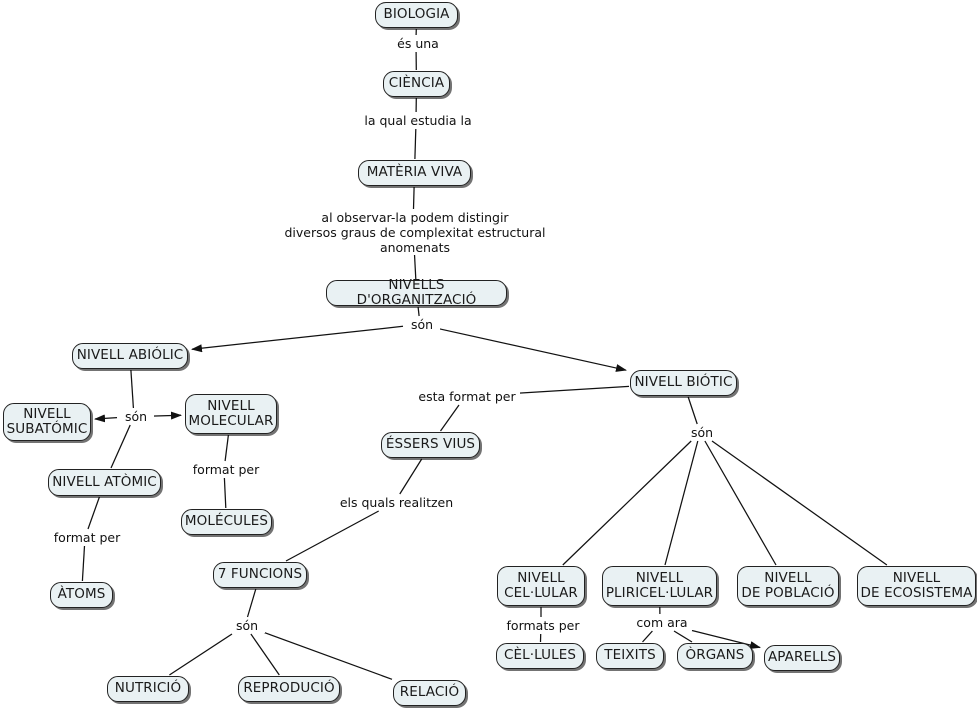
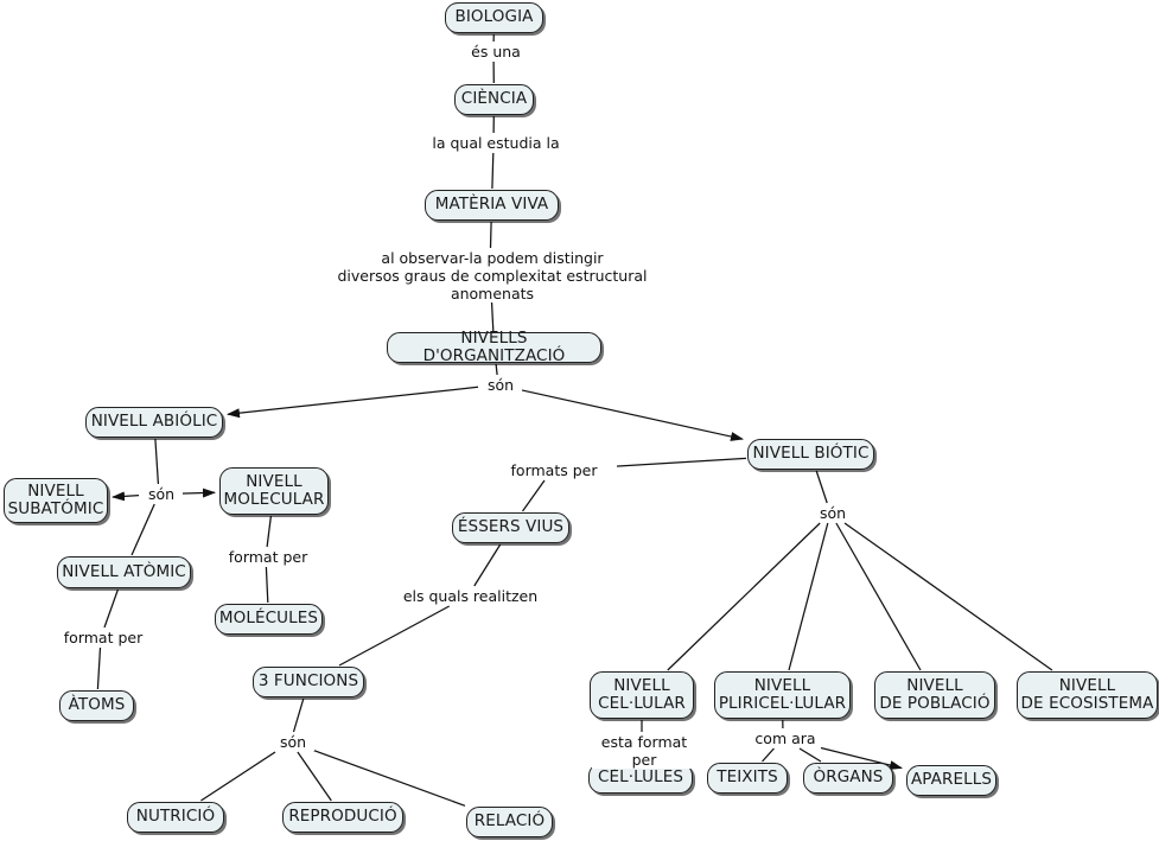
  BIOLOGIA
  CIÈNCIA
  MATÈRIA VIVA
  NIVELLS D'ORGANITZACIÓ
  NIVELL ABIÓLIC
  NIVELL BIÓTIC
  NIVELL
  SUBATÓMIC
  NIVELL
  MOLECULAR
  NIVELL ATÒMIC
  MOLÉCULES
  ÀTOMS
  ÉSSERS VIUS
- 7 FUNCIONS
+ 3 FUNCIONS
  NUTRICIÓ
  REPRODUCIÓ
  RELACIÓ
  NIVELL
  CEL·LULAR
  NIVELL
  PLIRICEL·LULAR
  NIVELL
  DE POBLACIÓ
  NIVELL
  DE ECOSISTEMA
  CÈL·LULES
  TEIXITS
  ÒRGANS
  APARELLS
  és una
  la qual estudia la
  al observar-la podem distingir
  diversos graus de complexitat estructural anomenats
  són
  són
  format per
  format per
- esta format per
+ formats per
  els quals realitzen
  són
  són
- formats per
+ esta format per
  com ara
